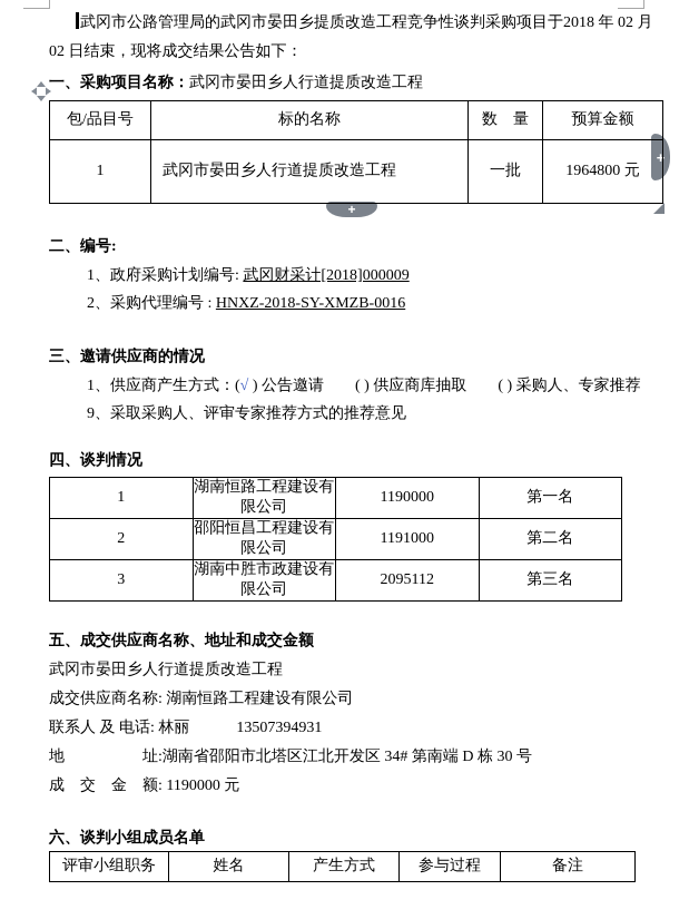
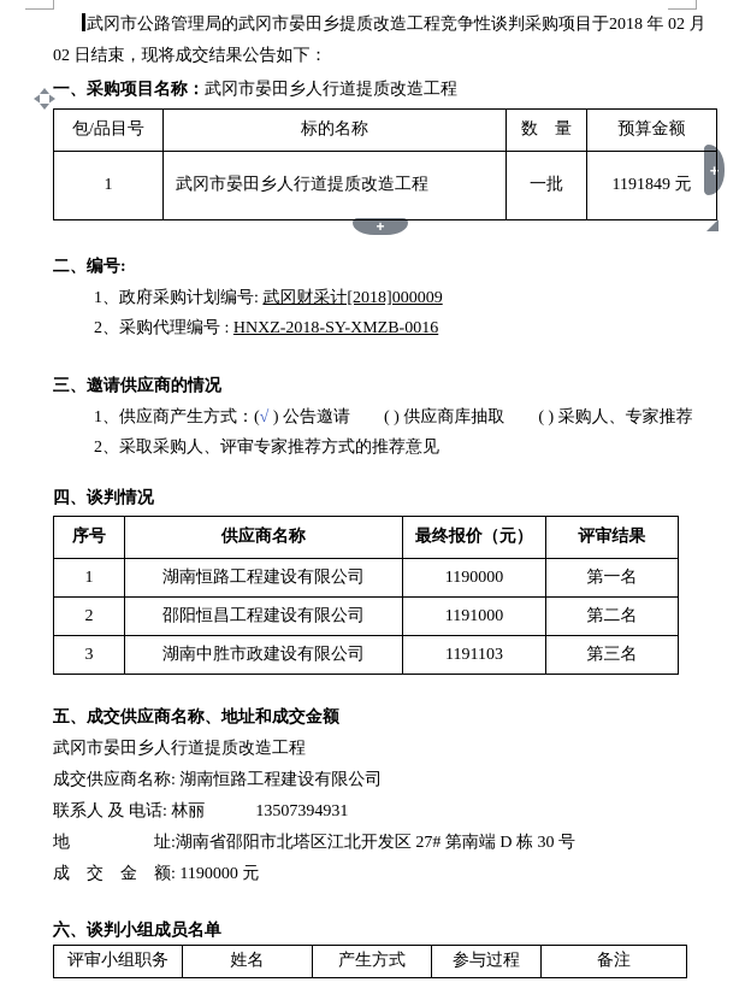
  +
  +
  武冈市公路管理局的武冈市晏田乡提质改造工程竞争性谈判采购项目于2018 年 02 月 02 日结束，现将成交结果公告如下：
  一、采购项目名称：武冈市晏田乡人行道提质改造工程
  包/品目号	标的名称	数 量	预算金额
- 1	武冈市晏田乡人行道提质改造工程	一批	1964800 元
+ 1	武冈市晏田乡人行道提质改造工程	一批	1191849 元
  二、编号:
  1、政府采购计划编号: 武冈财采计[2018]000009
  2、采购代理编号 : HNXZ-2018-SY-XMZB-0016
  三、邀请供应商的情况
  1、供应商产生方式：(√ ) 公告邀请 ( ) 供应商库抽取 ( ) 采购人、专家推荐
- 9、采取采购人、评审专家推荐方式的推荐意见
+ 2、采取采购人、评审专家推荐方式的推荐意见
  四、谈判情况
+ 序号	供应商名称	最终报价（元）	评审结果
  1	湖南恒路工程建设有限公司	1190000	第一名
  2	邵阳恒昌工程建设有限公司	1191000	第二名
- 3	湖南中胜市政建设有限公司	2095112	第三名
+ 3	湖南中胜市政建设有限公司	1191103	第三名
  五、成交供应商名称、地址和成交金额
  武冈市晏田乡人行道提质改造工程
  成交供应商名称: 湖南恒路工程建设有限公司
  联系人 及 电话: 林丽 13507394931
- 地 址:湖南省邵阳市北塔区江北开发区 34# 第南端 D 栋 30 号
+ 地 址:湖南省邵阳市北塔区江北开发区 27# 第南端 D 栋 30 号
  成 交 金 额: 1190000 元
  六、谈判小组成员名单
  评审小组职务	姓名	产生方式	参与过程	备注
